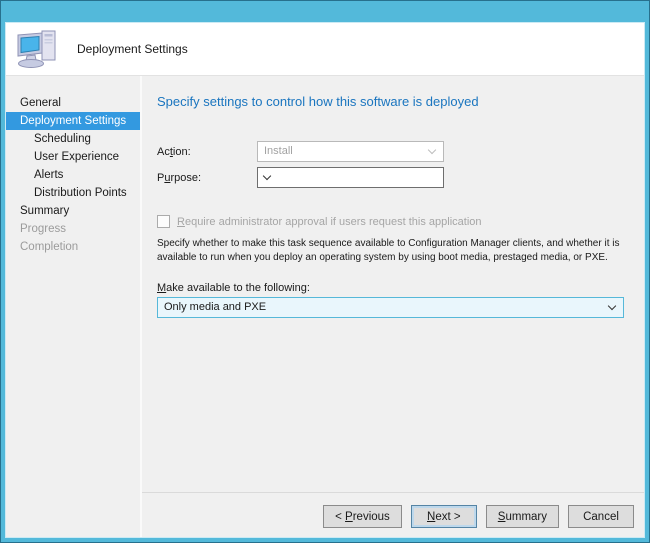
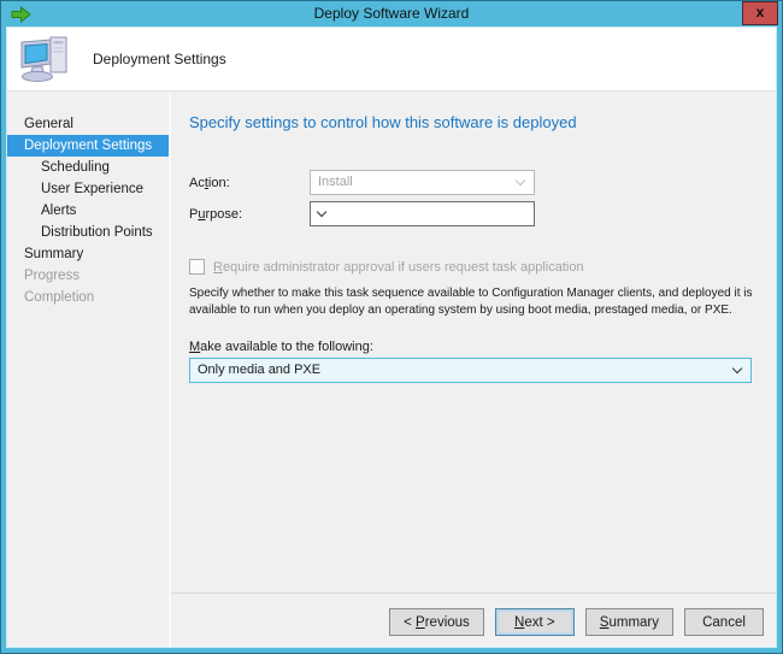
+ Deploy Software Wizard
+ x
  Deployment Settings
  General
  Deployment Settings
  Scheduling
  User Experience
  Alerts
  Distribution Points
  Summary
  Progress
  Completion
  Specify settings to control how this software is deployed
  Action:
  Install
  Purpose:
- Require administrator approval if users request this application
+ Require administrator approval if users request task application
- Specify whether to make this task sequence available to Configuration Manager clients, and whether it is available to run when you deploy an operating system by using boot media, prestaged media, or PXE.
+ Specify whether to make this task sequence available to Configuration Manager clients, and deployed it is available to run when you deploy an operating system by using boot media, prestaged media, or PXE.
  Make available to the following:
  Only media and PXE
  < Previous
  Next >
  Summary
  Cancel
